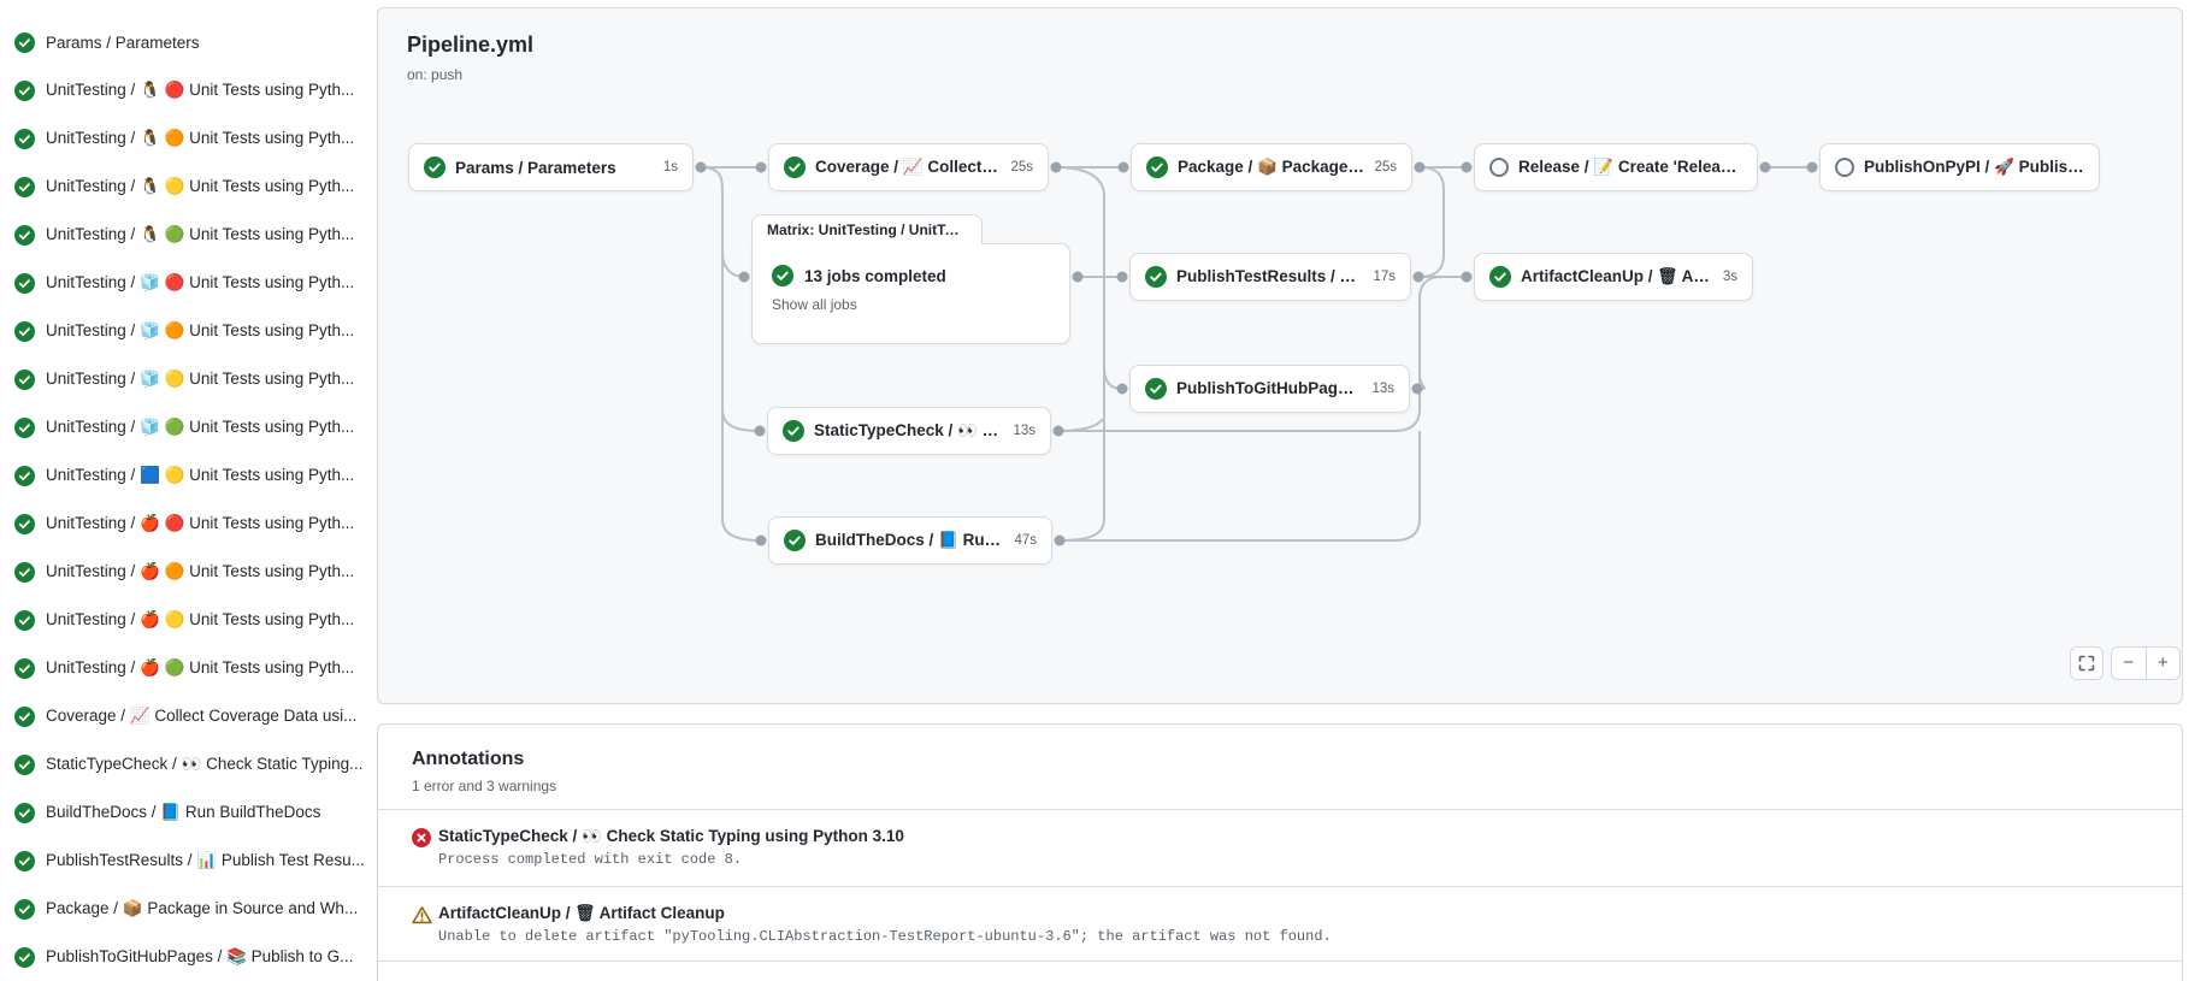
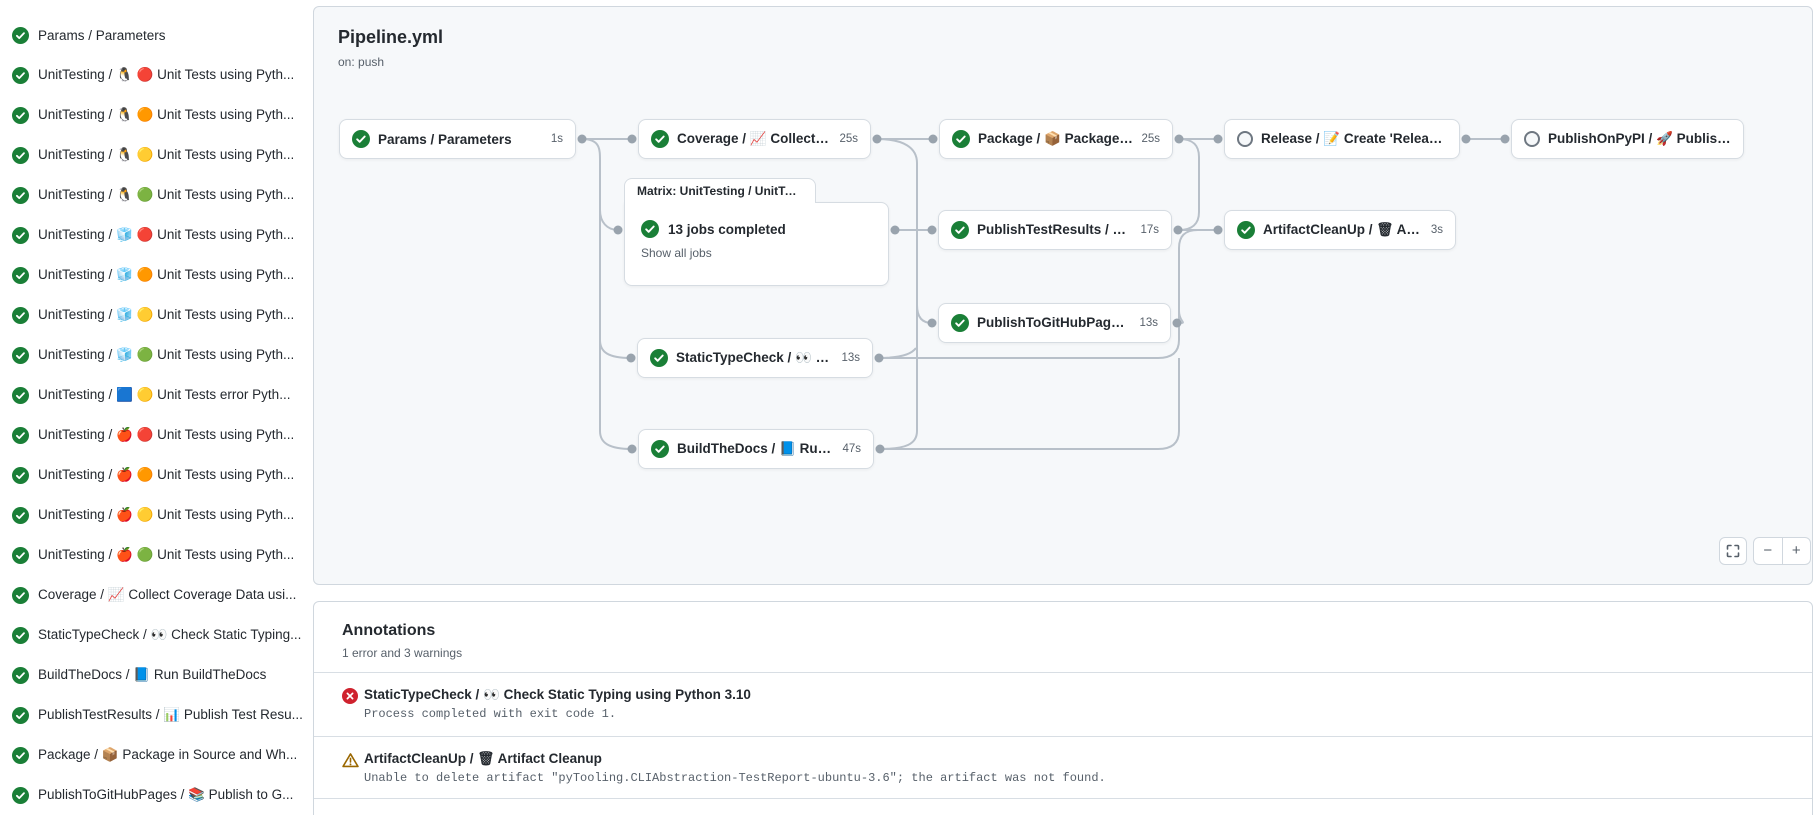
  Params / Parameters
  UnitTesting / 🐧 🔴 Unit Tests using Pyth...
  UnitTesting / 🐧 🟠 Unit Tests using Pyth...
  UnitTesting / 🐧 🟡 Unit Tests using Pyth...
  UnitTesting / 🐧 🟢 Unit Tests using Pyth...
  UnitTesting / 🧊 🔴 Unit Tests using Pyth...
  UnitTesting / 🧊 🟠 Unit Tests using Pyth...
  UnitTesting / 🧊 🟡 Unit Tests using Pyth...
  UnitTesting / 🧊 🟢 Unit Tests using Pyth...
- UnitTesting / 🟦 🟡 Unit Tests using Pyth...
+ UnitTesting / 🟦 🟡 Unit Tests error Pyth...
  UnitTesting / 🍎 🔴 Unit Tests using Pyth...
  UnitTesting / 🍎 🟠 Unit Tests using Pyth...
  UnitTesting / 🍎 🟡 Unit Tests using Pyth...
  UnitTesting / 🍎 🟢 Unit Tests using Pyth...
  Coverage / 📈 Collect Coverage Data usi...
  StaticTypeCheck / 👀 Check Static Typing...
  BuildTheDocs / 📘 Run BuildTheDocs
  PublishTestResults / 📊 Publish Test Resu...
  Package / 📦 Package in Source and Wh...
  PublishToGitHubPages / 📚 Publish to G...
  Pipeline.yml
  on: push
  Params / Parameters
  1s
  Coverage / 📈 Collect C
  25s
  Package / 📦 Package in
  25s
  Release / 📝 Create 'Release
  PublishOnPyPI / 🚀 Publish
  Matrix: UnitTesting / UnitTest
  13 jobs completed
  Show all jobs
  PublishTestResults / 📊
  17s
  ArtifactCleanUp / 🗑 Artif
  3s
  PublishToGitHubPages
  13s
  StaticTypeCheck / 👀 Ch
  13s
  BuildTheDocs / 📘 Run B
  47s
  −
  +
  Annotations
  1 error and 3 warnings
  StaticTypeCheck / 👀 Check Static Typing using Python 3.10
- Process completed with exit code 8.
+ Process completed with exit code 1.
  ArtifactCleanUp / 🗑 Artifact Cleanup
  Unable to delete artifact "pyTooling.CLIAbstraction-TestReport-ubuntu-3.6"; the artifact was not found.
